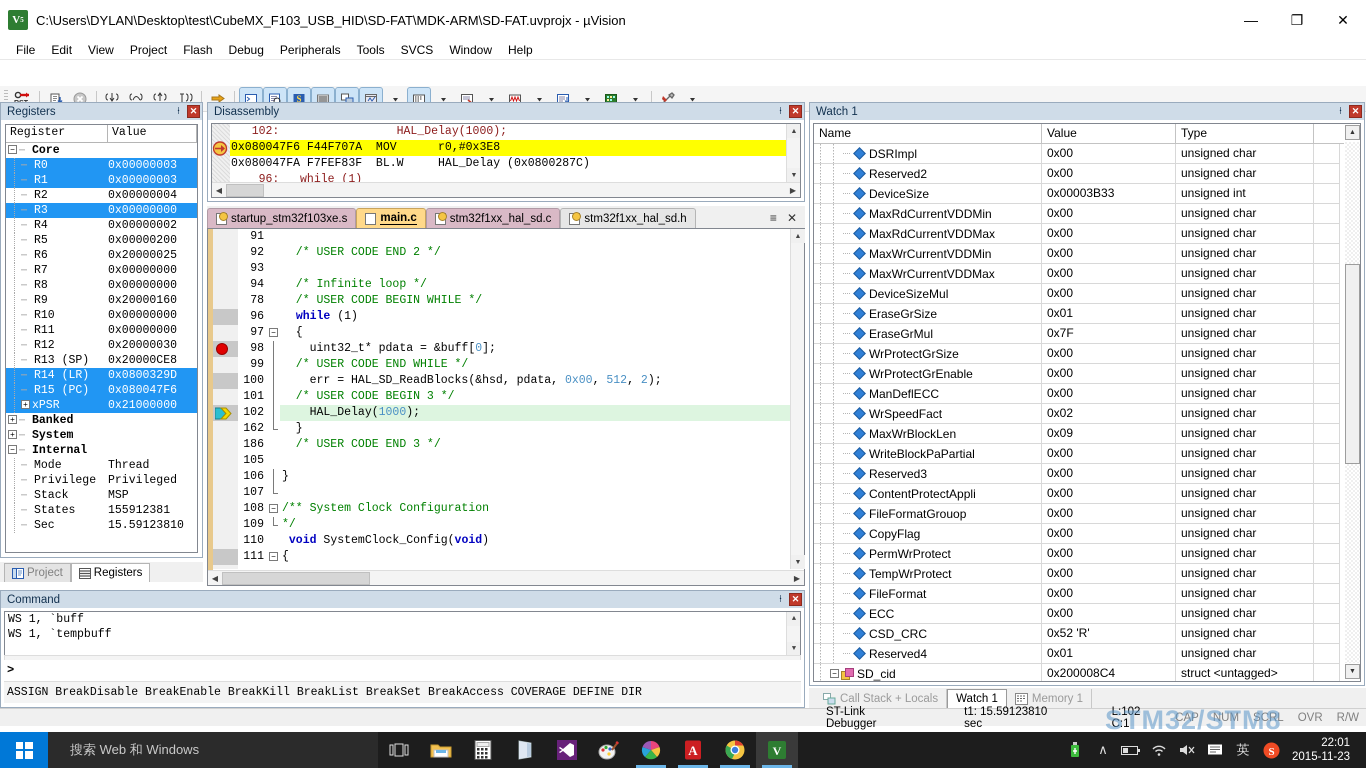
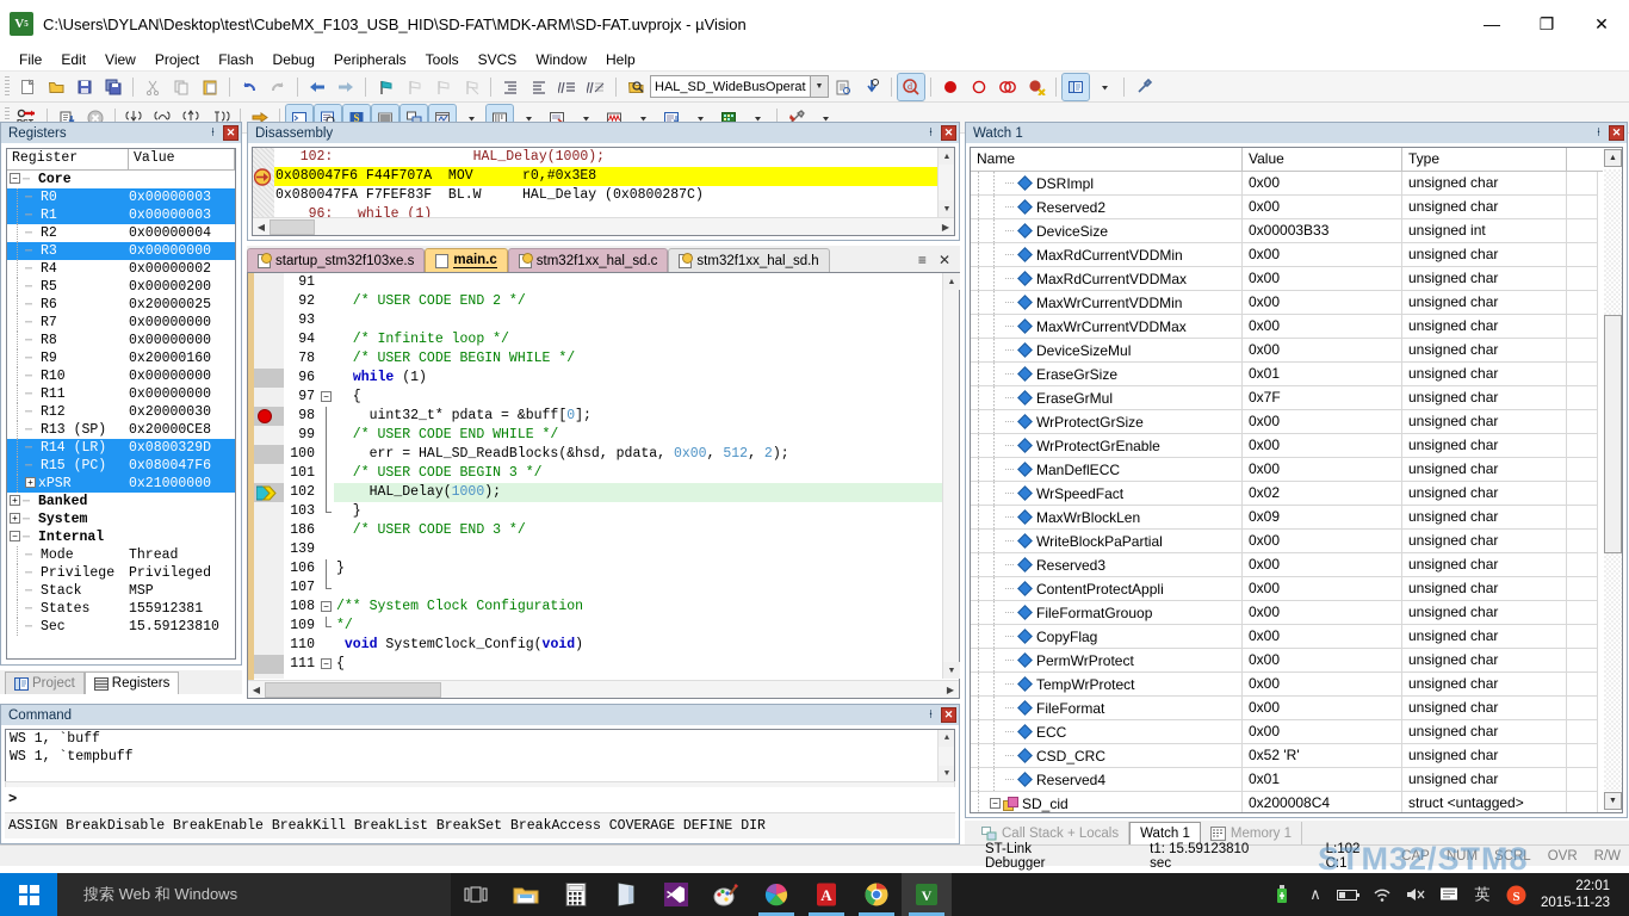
  V
  5
  C:\Users\DYLAN\Desktop\test\CubeMX_F103_USB_HID\SD-FAT\MDK-ARM\SD-FAT.uvprojx - µVision
  —
  ❐
  ✕
  File
  Edit
  View
  Project
  Flash
  Debug
  Peripherals
  Tools
  SVCS
  Window
  Help
+ HAL_SD_WideBusOperat
+ d
  S
  Registers
  ⍿
  ✕
  Register
  Value
  − ⋯ Core
  ⋯ R0
  0x00000003
  ⋯ R1
  0x00000003
  ⋯ R2
  0x00000004
  ⋯ R3
  0x00000000
  ⋯ R4
  0x00000002
  ⋯ R5
  0x00000200
  ⋯ R6
  0x20000025
  ⋯ R7
  0x00000000
  ⋯ R8
  0x00000000
  ⋯ R9
  0x20000160
  ⋯ R10
  0x00000000
  ⋯ R11
  0x00000000
  ⋯ R12
  0x20000030
  ⋯ R13 (SP)
  0x20000CE8
  ⋯ R14 (LR)
  0x0800329D
  ⋯ R15 (PC)
  0x080047F6
  + xPSR
  0x21000000
  + ⋯ Banked
  + ⋯ System
  − ⋯ Internal
  ⋯ Mode
  Thread
  ⋯ Privilege
  Privileged
  ⋯ Stack
  MSP
  ⋯ States
  155912381
  ⋯ Sec
  15.59123810
  Project
  Registers
  Disassembly
  ⍿
  ✕
  102: HAL_Delay(1000);
  0x080047F6 F44F707A MOV r0,#0x3E8
  0x080047FA F7FEF83F BL.W HAL_Delay (0x0800287C)
  96: while (1)
  ◀
  ▶
  startup_stm32f103xe.s
  main.c
  stm32f1xx_hal_sd.c
  stm32f1xx_hal_sd.h
  ≡
  ✕
  91
  92
  93
  94
  78
  96
  97
  98
  99
  100
  101
  102
- 162
+ 103
  186
- 105
+ 139
  106
  107
  108
  109
  110
  111
  −
  −
  −
  /* USER CODE END 2 */
  /* Infinite loop */
  /* USER CODE BEGIN WHILE */
  while (1)
  {
  uint32_t* pdata = &buff[0];
  /* USER CODE END WHILE */
  err = HAL_SD_ReadBlocks(&hsd, pdata, 0x00, 512, 2);
  /* USER CODE BEGIN 3 */
  HAL_Delay(1000);
  }
  /* USER CODE END 3 */
  }
  /** System Clock Configuration
  */
  void SystemClock_Config(void)
  {
  ◀
  ▶
  Command
  ⍿
  ✕
  WS 1, `buff
  WS 1, `tempbuff
  ▲
  ▼
  >
  ASSIGN BreakDisable BreakEnable BreakKill BreakList BreakSet BreakAccess COVERAGE DEFINE DIR
  Watch 1
  ⍿
  ✕
  Name
  Value
  Type
  DSRImpl
  0x00
  unsigned char
  Reserved2
  0x00
  unsigned char
  DeviceSize
  0x00003B33
  unsigned int
  MaxRdCurrentVDDMin
  0x00
  unsigned char
  MaxRdCurrentVDDMax
  0x00
  unsigned char
  MaxWrCurrentVDDMin
  0x00
  unsigned char
  MaxWrCurrentVDDMax
  0x00
  unsigned char
  DeviceSizeMul
  0x00
  unsigned char
  EraseGrSize
  0x01
  unsigned char
  EraseGrMul
  0x7F
  unsigned char
  WrProtectGrSize
  0x00
  unsigned char
  WrProtectGrEnable
  0x00
  unsigned char
  ManDeflECC
  0x00
  unsigned char
  WrSpeedFact
  0x02
  unsigned char
  MaxWrBlockLen
  0x09
  unsigned char
  WriteBlockPaPartial
  0x00
  unsigned char
  Reserved3
  0x00
  unsigned char
  ContentProtectAppli
  0x00
  unsigned char
  FileFormatGrouop
  0x00
  unsigned char
  CopyFlag
  0x00
  unsigned char
  PermWrProtect
  0x00
  unsigned char
  TempWrProtect
  0x00
  unsigned char
  FileFormat
  0x00
  unsigned char
  ECC
  0x00
  unsigned char
  CSD_CRC
  0x52 'R'
  unsigned char
  Reserved4
  0x01
  unsigned char
  −
  SD_cid
  0x200008C4
  struct <untagged>
  Call Stack + Locals
  Watch 1
  Memory 1
  ST-Link Debugger
  t1: 15.59123810 sec
  L:102 C:1
  CAP
  NUM
  SCRL
  OVR
  R/W
  STM32/STM8
  搜索 Web 和 Windows
  A
  V
  ∧
  英
  S
  22:01
  2015-11-23
